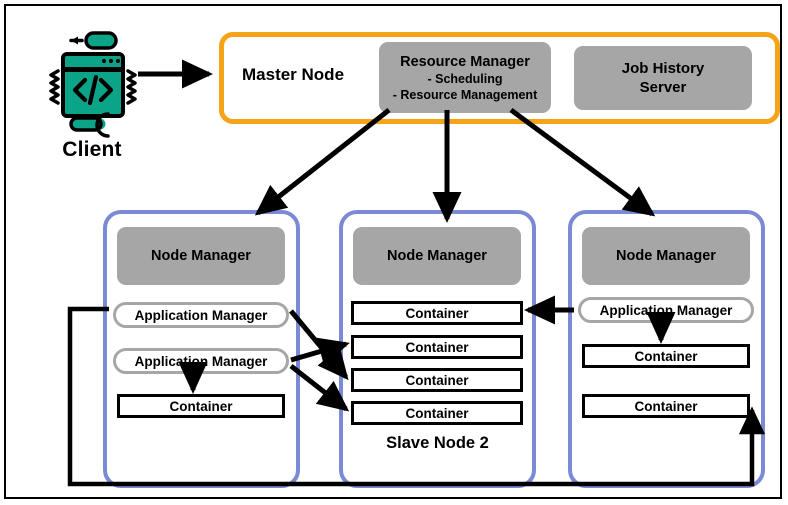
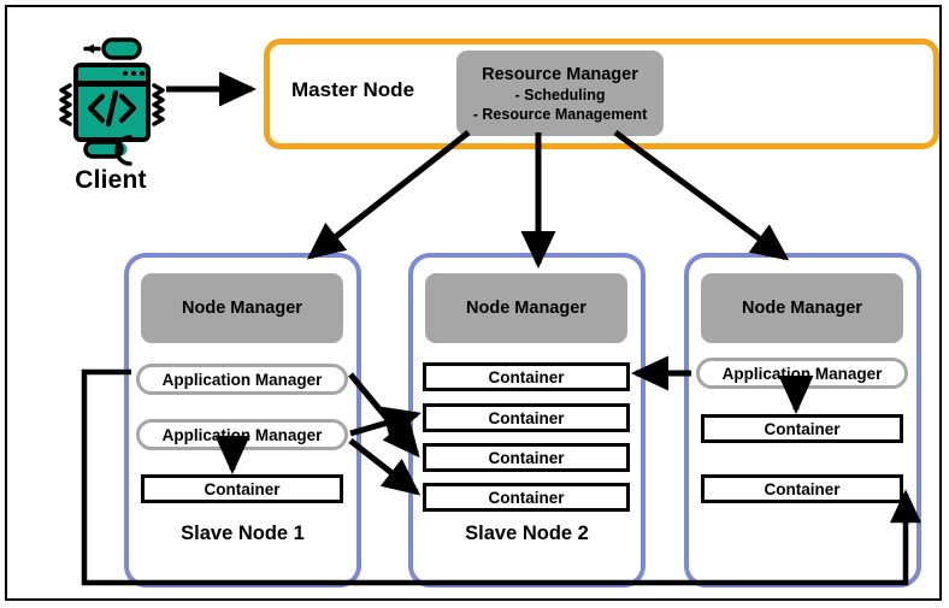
  Client
  Master Node
  Resource Manager
  - Scheduling
  - Resource Management
- Job History
- Server
  Node Manager
  Application Manager
  Application Manager
  Container
+ Slave Node 1
  Node Manager
  Container
  Container
  Container
  Container
  Slave Node 2
  Node Manager
  Application Manager
  Container
  Container
